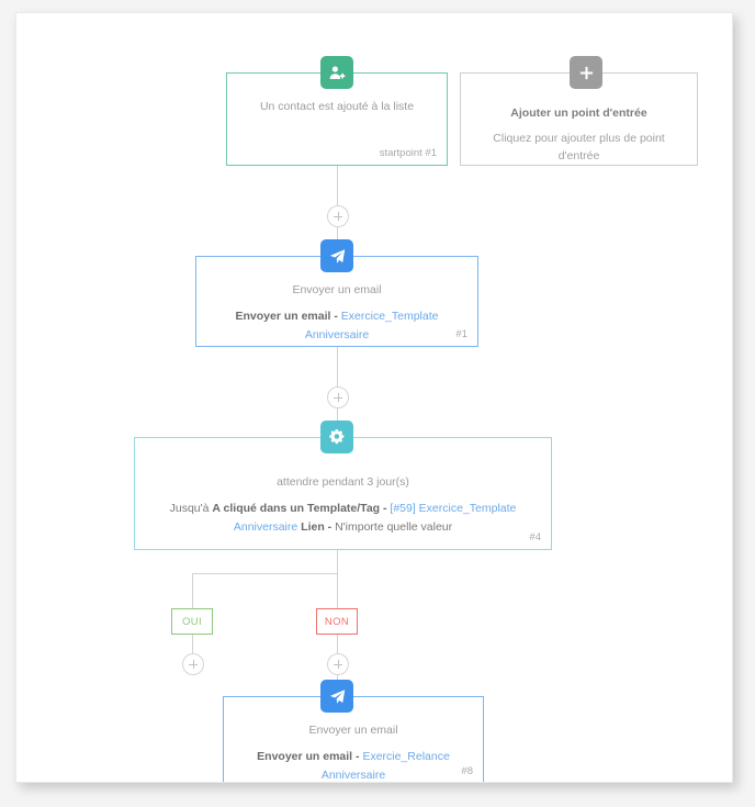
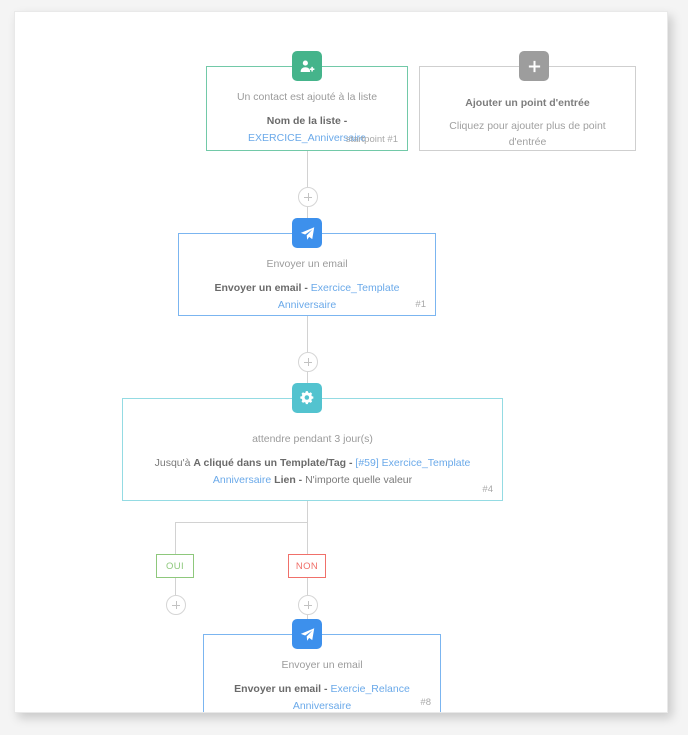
  Un contact est ajouté à la liste
+ Nom de la liste - EXERCICE_Anniversaire
  startpoint #1
  Ajouter un point d'entrée
  Cliquez pour ajouter plus de point d'entrée
  Envoyer un email
  Envoyer un email - Exercice_Template Anniversaire
  #1
  attendre pendant 3 jour(s)
  Jusqu'à A cliqué dans un Template/Tag - [#59] Exercice_Template Anniversaire Lien - N'importe quelle valeur
  #4
  OUI
  NON
  Envoyer un email
  Envoyer un email - Exercie_Relance Anniversaire
  #8
